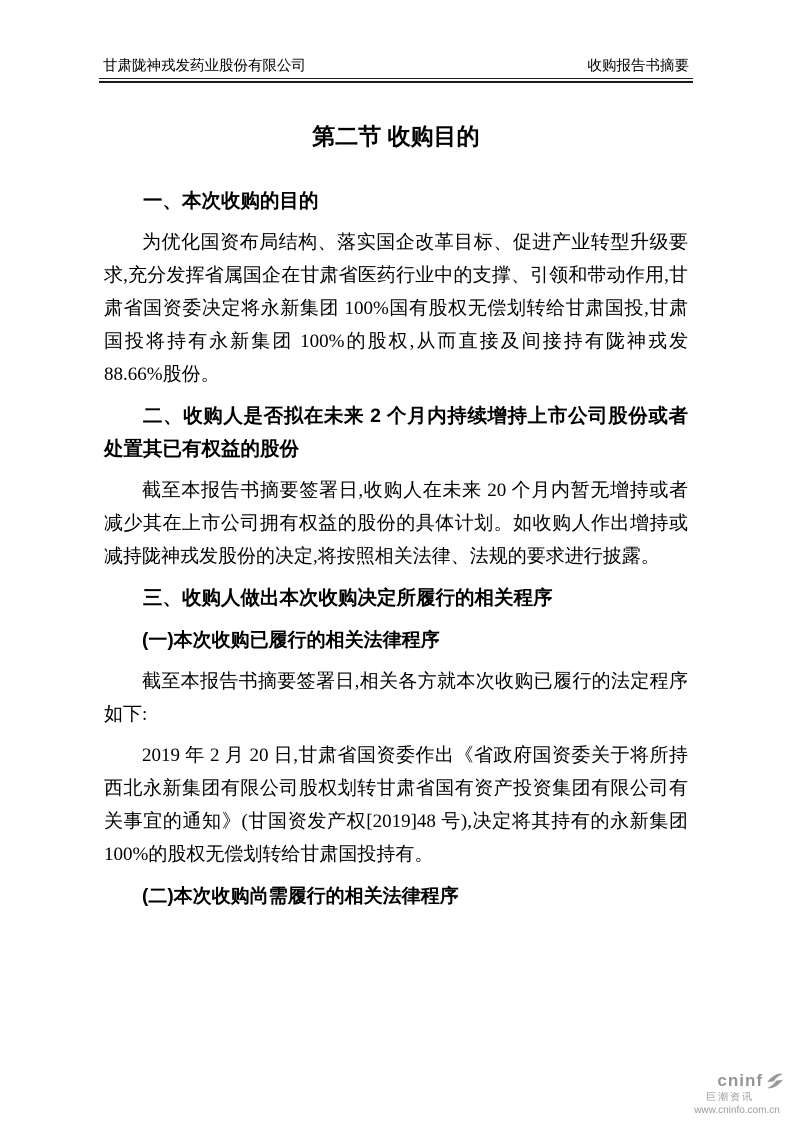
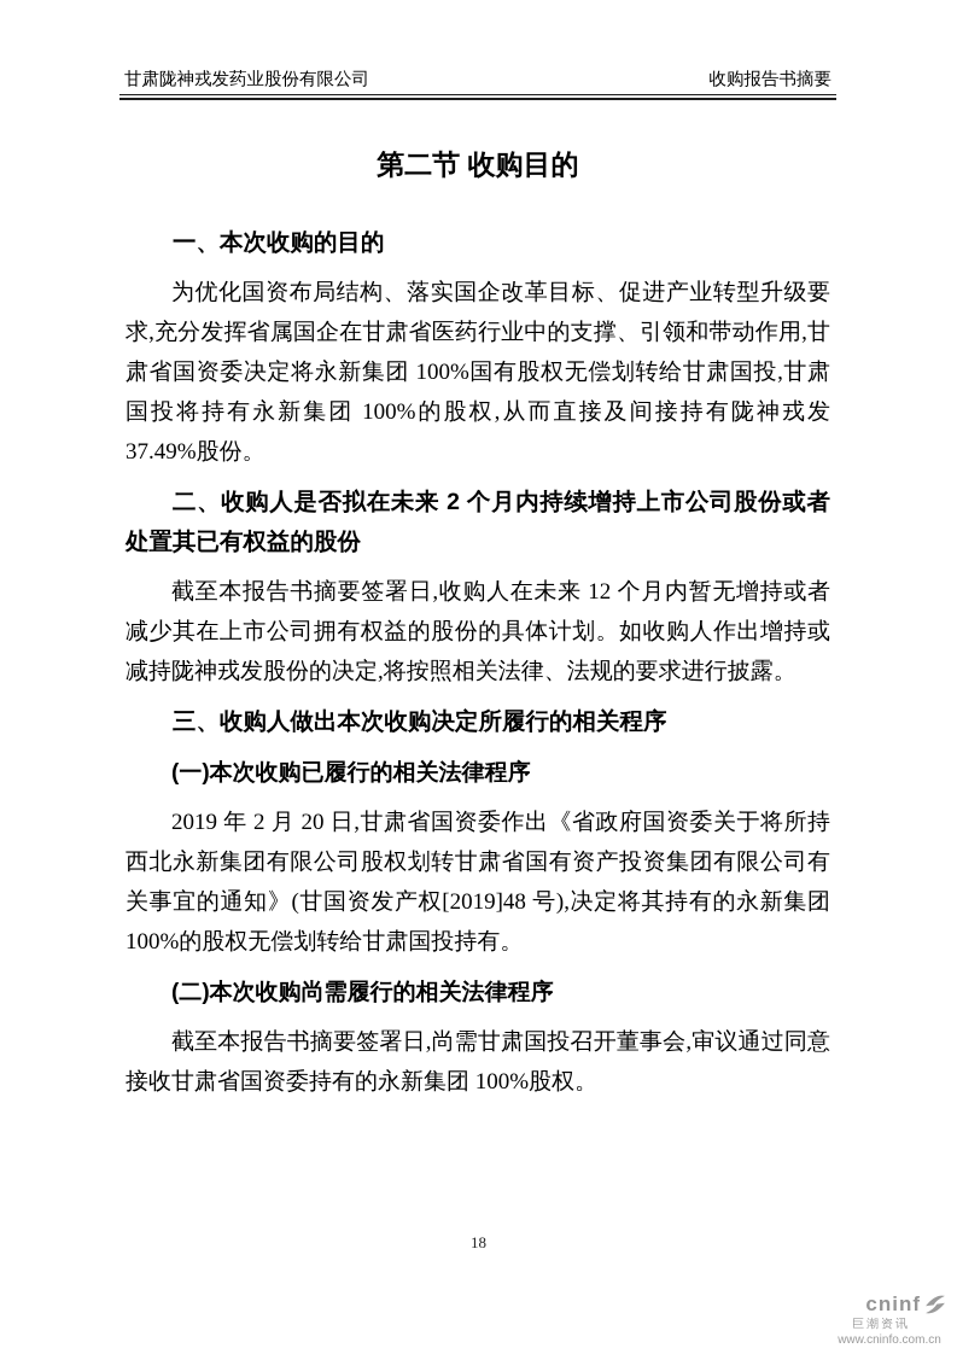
  甘肃陇神戎发药业股份有限公司
  收购报告书摘要
  第二节 收购目的
  一、本次收购的目的
- 为优化国资布局结构、落实国企改革目标、促进产业转型升级要求,充分发挥省属国企在甘肃省医药行业中的支撑、引领和带动作用,甘肃省国资委决定将永新集团 100%国有股权无偿划转给甘肃国投,甘肃国投将持有永新集团 100%的股权,从而直接及间接持有陇神戎发 88.66%股份。
+ 为优化国资布局结构、落实国企改革目标、促进产业转型升级要求,充分发挥省属国企在甘肃省医药行业中的支撑、引领和带动作用,甘肃省国资委决定将永新集团 100%国有股权无偿划转给甘肃国投,甘肃国投将持有永新集团 100%的股权,从而直接及间接持有陇神戎发 37.49%股份。
  二、收购人是否拟在未来 2 个月内持续增持上市公司股份或者处置其已有权益的股份
- 截至本报告书摘要签署日,收购人在未来 20 个月内暂无增持或者减少其在上市公司拥有权益的股份的具体计划。如收购人作出增持或减持陇神戎发股份的决定,将按照相关法律、法规的要求进行披露。
+ 截至本报告书摘要签署日,收购人在未来 12 个月内暂无增持或者减少其在上市公司拥有权益的股份的具体计划。如收购人作出增持或减持陇神戎发股份的决定,将按照相关法律、法规的要求进行披露。
  三、收购人做出本次收购决定所履行的相关程序
  (一)本次收购已履行的相关法律程序
- 截至本报告书摘要签署日,相关各方就本次收购已履行的法定程序如下:
  2019 年 2 月 20 日,甘肃省国资委作出《省政府国资委关于将所持西北永新集团有限公司股权划转甘肃省国有资产投资集团有限公司有关事宜的通知》(甘国资发产权[2019]48 号),决定将其持有的永新集团 100%的股权无偿划转给甘肃国投持有。
  (二)本次收购尚需履行的相关法律程序
+ 截至本报告书摘要签署日,尚需甘肃国投召开董事会,审议通过同意接收甘肃省国资委持有的永新集团 100%股权。
+ 18
  cninf
  巨潮资讯
  www.cninfo.com.cn
